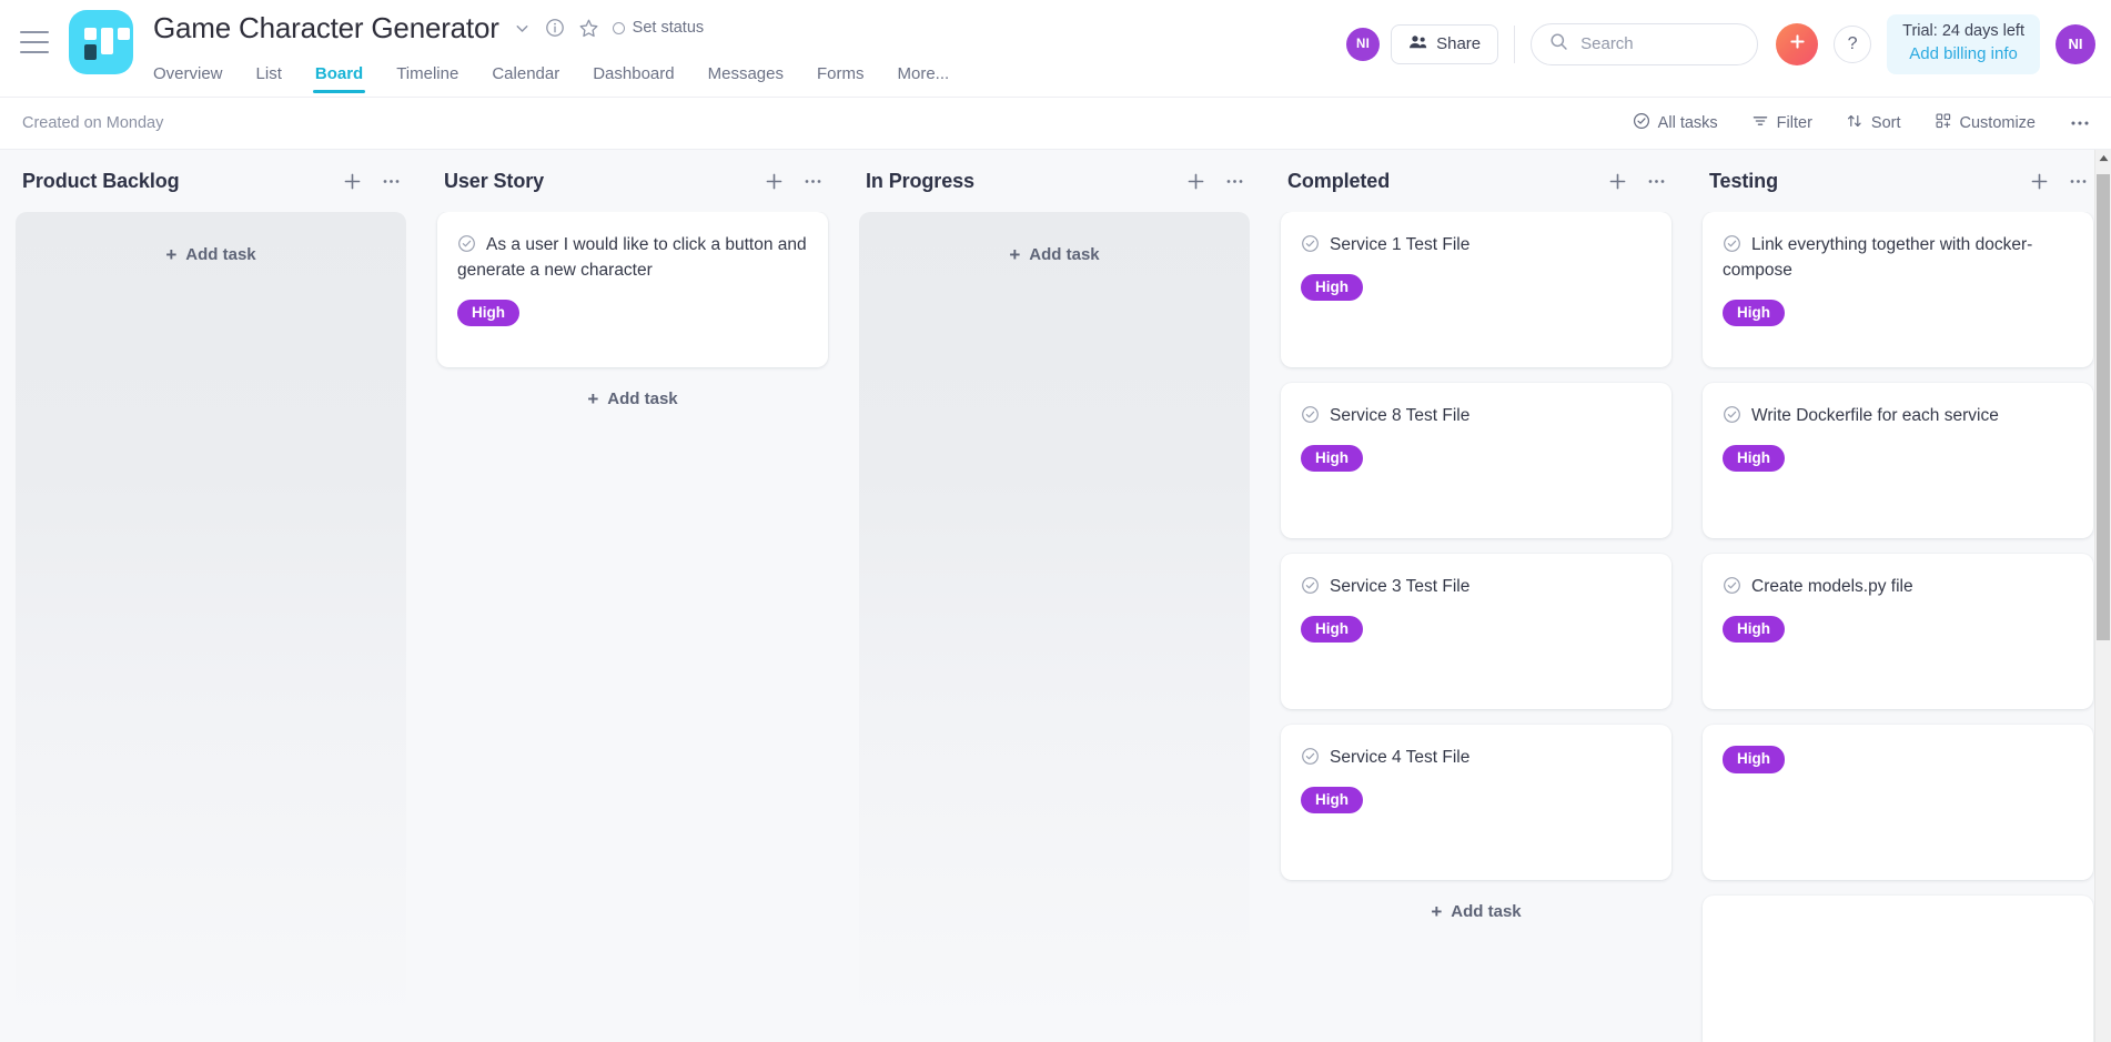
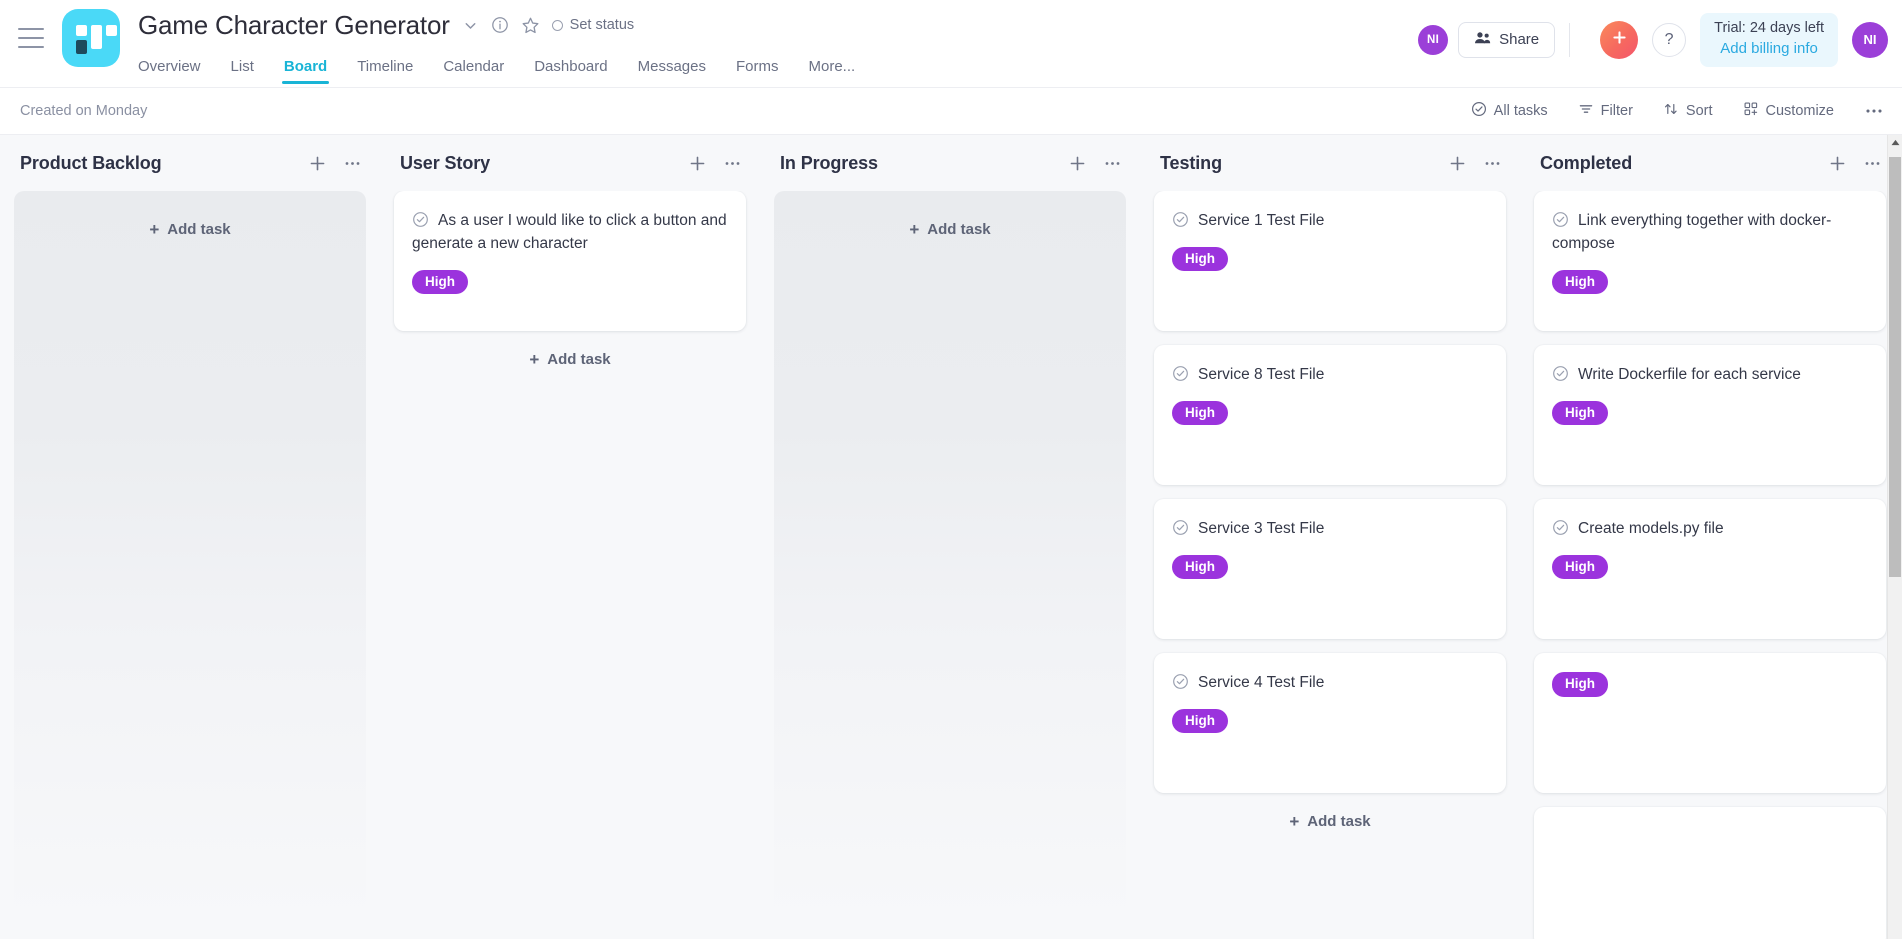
  Game Character Generator
  Set status
  Overview
  List
  Board
  Timeline
  Calendar
  Dashboard
  Messages
  Forms
  More...
  NI
  Share
- Search
  ?
  Trial: 24 days left
  Add billing info
  NI
  Created on Monday
  All tasks
  Filter
  Sort
  Customize
  Product Backlog
  +
  Add task
  User Story
  As a user I would like to click a button and generate a new character
  High
  +
  Add task
  In Progress
  +
  Add task
- Completed
+ Testing
  Service 1 Test File
  High
  Service 8 Test File
  High
  Service 3 Test File
  High
  Service 4 Test File
  High
  +
  Add task
- Testing
+ Completed
  Link everything together with docker-compose
  High
  Write Dockerfile for each service
  High
  Create models.py file
  High
  High
